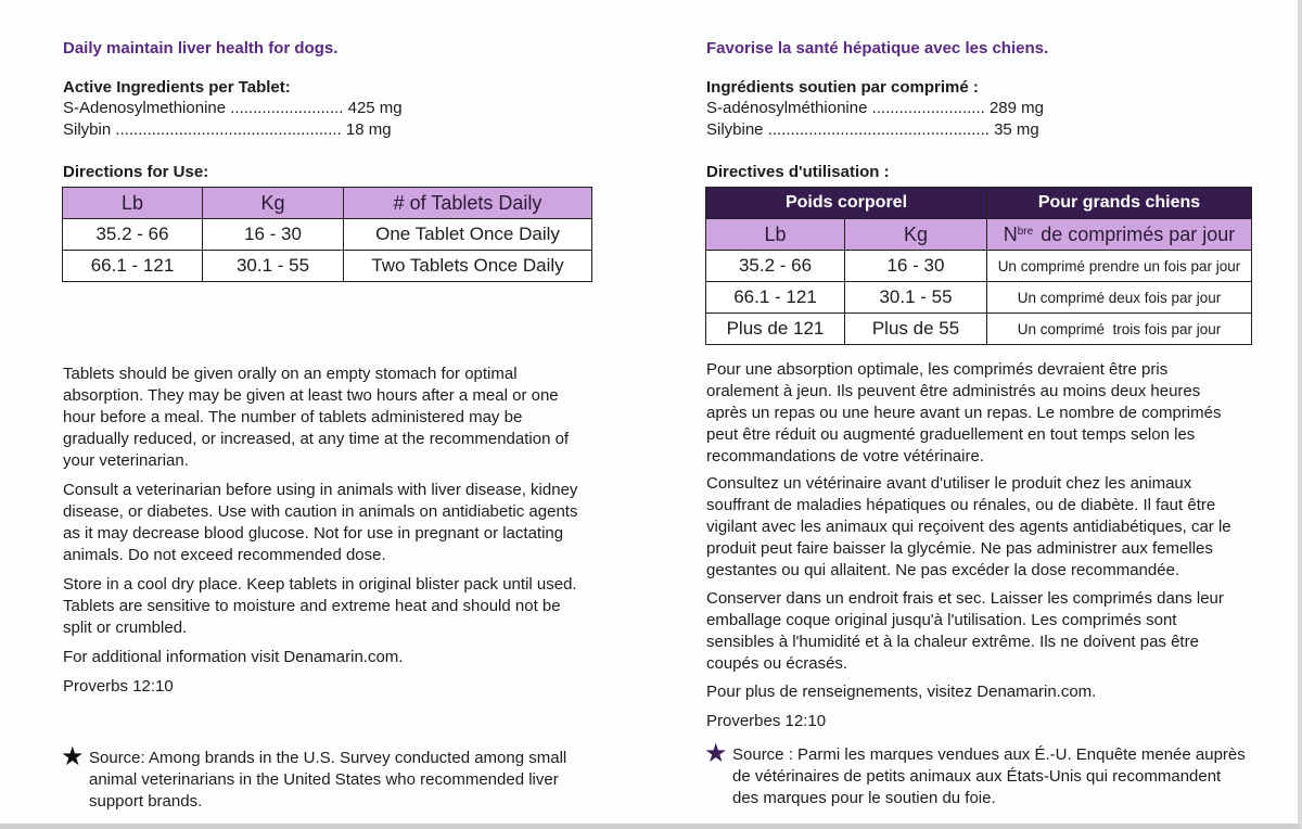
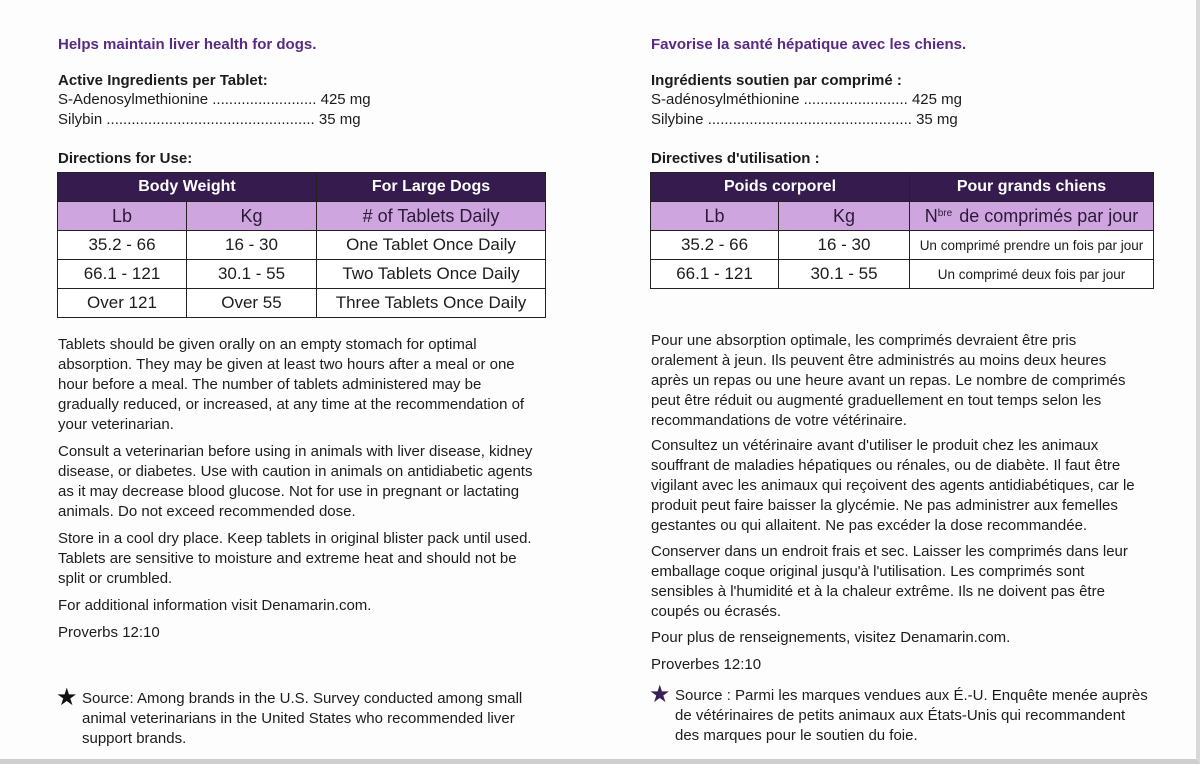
- Daily maintain liver health for dogs.
+ Helps maintain liver health for dogs.
  Active Ingredients per Tablet:
  S-Adenosylmethionine ......................... 425 mg
- Silybin .................................................. 18 mg
+ Silybin .................................................. 35 mg
  Directions for Use:
+ Body Weight	For Large Dogs
  Lb	Kg	# of Tablets Daily
  35.2 - 66	16 - 30	One Tablet Once Daily
  66.1 - 121	30.1 - 55	Two Tablets Once Daily
+ Over 121	Over 55	Three Tablets Once Daily
  Tablets should be given orally on an empty stomach for optimal absorption. They may be given at least two hours after a meal or one hour before a meal. The number of tablets administered may be gradually reduced, or increased, at any time at the recommendation of your veterinarian.
  Consult a veterinarian before using in animals with liver disease, kidney disease, or diabetes. Use with caution in animals on antidiabetic agents as it may decrease blood glucose. Not for use in pregnant or lactating animals. Do not exceed recommended dose.
  Store in a cool dry place. Keep tablets in original blister pack until used. Tablets are sensitive to moisture and extreme heat and should not be split or crumbled.
  For additional information visit Denamarin.com.
  Proverbs 12:10
  ★
  Source: Among brands in the U.S. Survey conducted among small animal veterinarians in the United States who recommended liver support brands.
  Favorise la santé hépatique avec les chiens.
  Ingrédients soutien par comprimé :
- S-adénosylméthionine ......................... 289 mg
+ S-adénosylméthionine ......................... 425 mg
  Silybine ................................................. 35 mg
  Directives d'utilisation :
  Poids corporel	Pour grands chiens
  Lb	Kg	Nbre de comprimés par jour
  35.2 - 66	16 - 30	Un comprimé prendre un fois par jour
  66.1 - 121	30.1 - 55	Un comprimé deux fois par jour
- Plus de 121	Plus de 55	Un comprimé trois fois par jour
  Pour une absorption optimale, les comprimés devraient être pris oralement à jeun. Ils peuvent être administrés au moins deux heures après un repas ou une heure avant un repas. Le nombre de comprimés peut être réduit ou augmenté graduellement en tout temps selon les recommandations de votre vétérinaire.
  Consultez un vétérinaire avant d'utiliser le produit chez les animaux souffrant de maladies hépatiques ou rénales, ou de diabète. Il faut être vigilant avec les animaux qui reçoivent des agents antidiabétiques, car le produit peut faire baisser la glycémie. Ne pas administrer aux femelles gestantes ou qui allaitent. Ne pas excéder la dose recommandée.
  Conserver dans un endroit frais et sec. Laisser les comprimés dans leur emballage coque original jusqu'à l'utilisation. Les comprimés sont sensibles à l'humidité et à la chaleur extrême. Ils ne doivent pas être coupés ou écrasés.
  Pour plus de renseignements, visitez Denamarin.com.
  Proverbes 12:10
  ★
  Source : Parmi les marques vendues aux É.-U. Enquête menée auprès de vétérinaires de petits animaux aux États-Unis qui recommandent des marques pour le soutien du foie.
